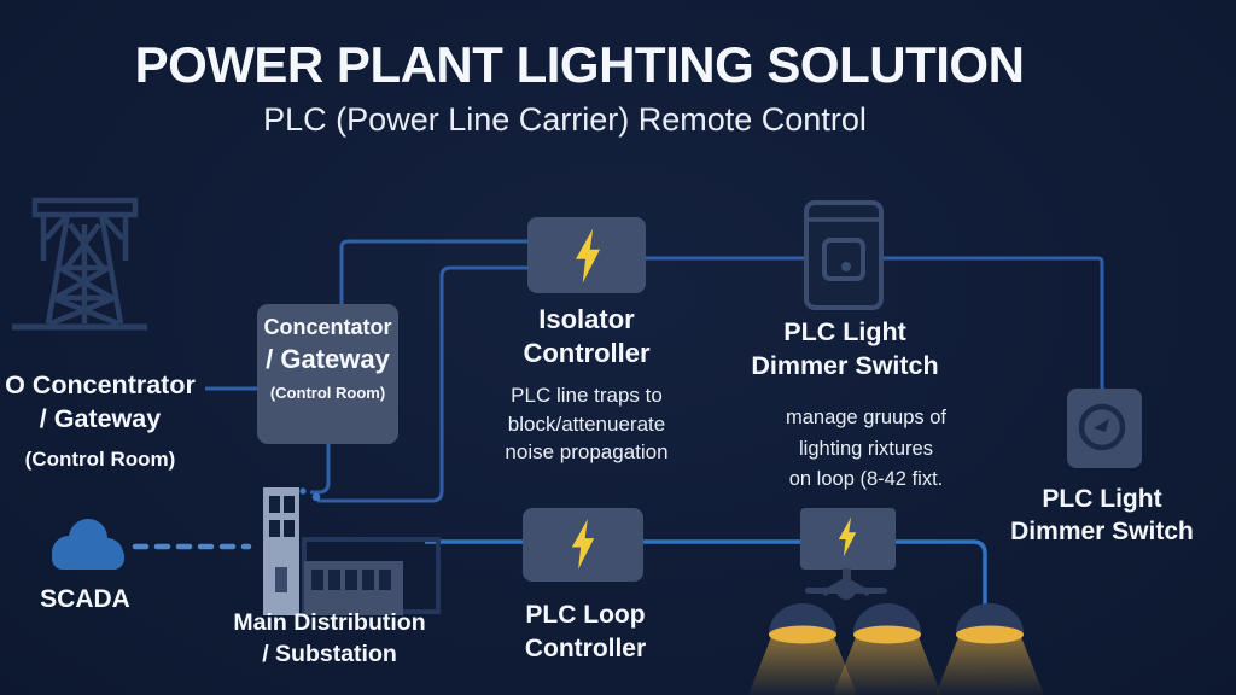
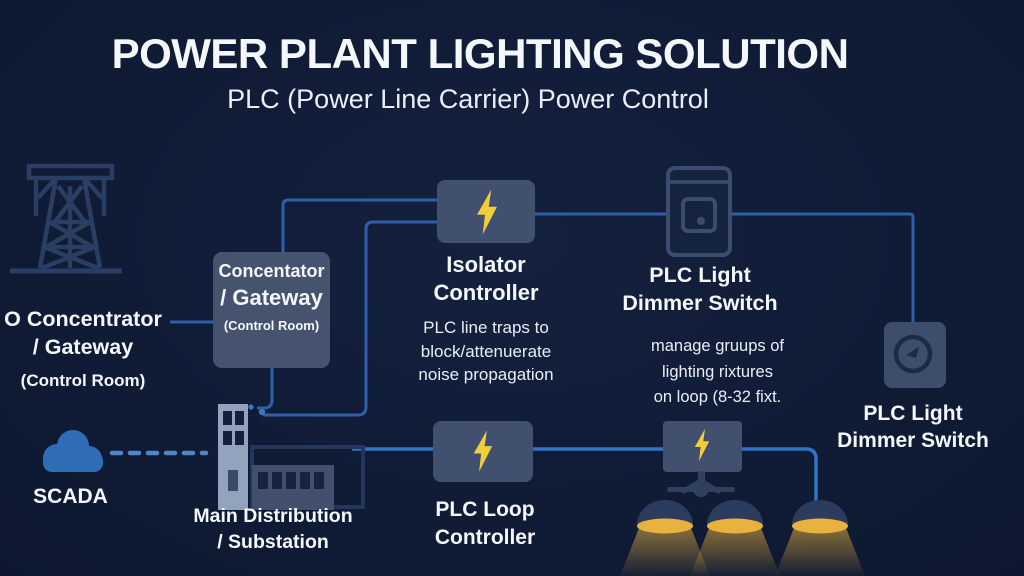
  POWER PLANT LIGHTING SOLUTION
- PLC (Power Line Carrier) Remote Control
+ PLC (Power Line Carrier) Power Control
  O Concentrator
  / Gateway
  (Control Room)
  Concentator
  / Gateway
  (Control Room)
  Isolator
  Controller
  PLC line traps to
  block/attenuerate
  noise propagation
  PLC Light
  Dimmer Switch
  manage gruups of
  lighting rixtures
- on loop (8-42 fixt.
+ on loop (8-32 fixt.
  PLC Light
  Dimmer Switch
  SCADA
  Main Distribution
  / Substation
  PLC Loop
  Controller
